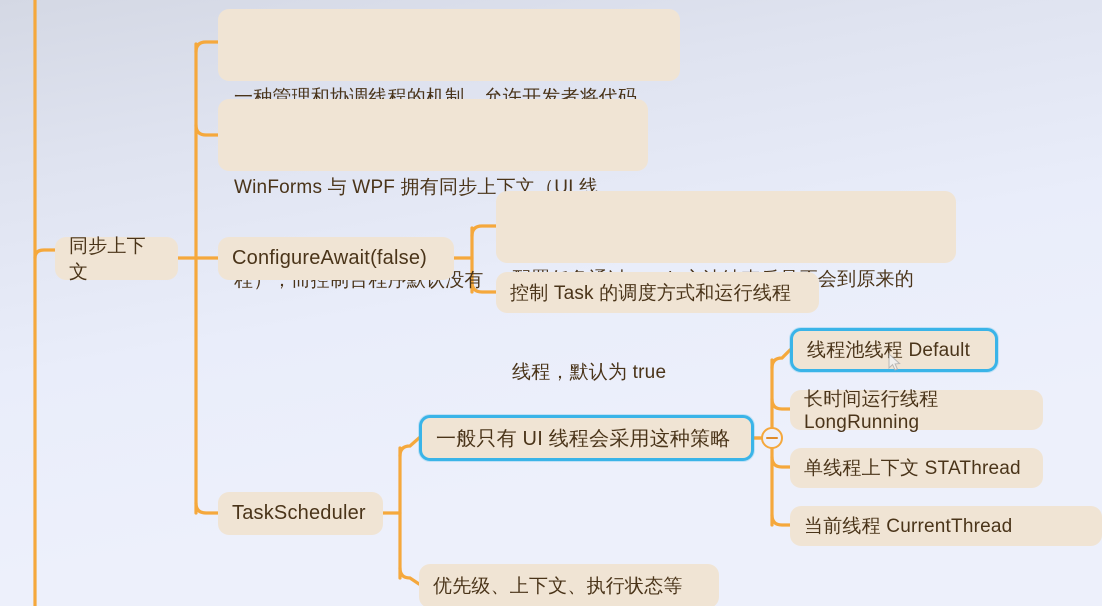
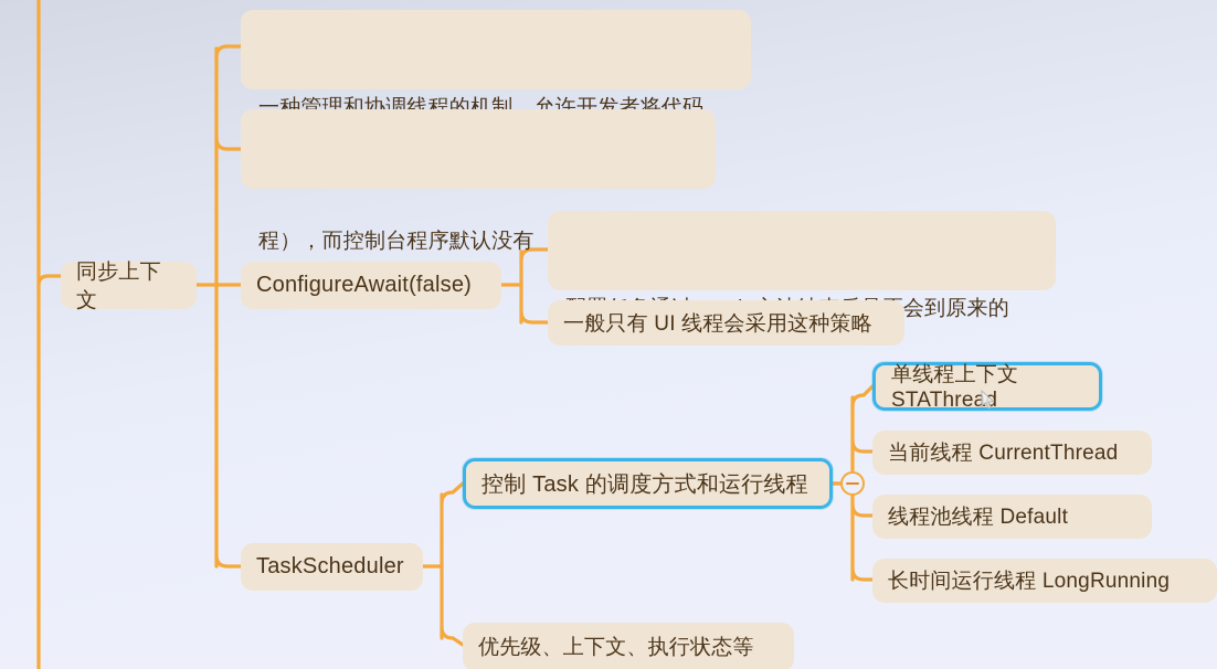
  同步上下文
  一种管理和协调线程的机制，允许开发者将代码
- WinForms 与 WPF 拥有同步上下文（UI 线
  程），而控制台程序默认没有
  ConfigureAwait(false)
- 线程，默认为 true
- 控制 Task 的调度方式和运行线程
+ 一般只有 UI 线程会采用这种策略
  TaskScheduler
- 一般只有 UI 线程会采用这种策略
+ 控制 Task 的调度方式和运行线程
- 线程池线程 Default
+ 单线程上下文 STAThread
- 长时间运行线程 LongRunning
+ 当前线程 CurrentThread
- 单线程上下文 STAThread
+ 线程池线程 Default
- 当前线程 CurrentThread
+ 长时间运行线程 LongRunning
  优先级、上下文、执行状态等
